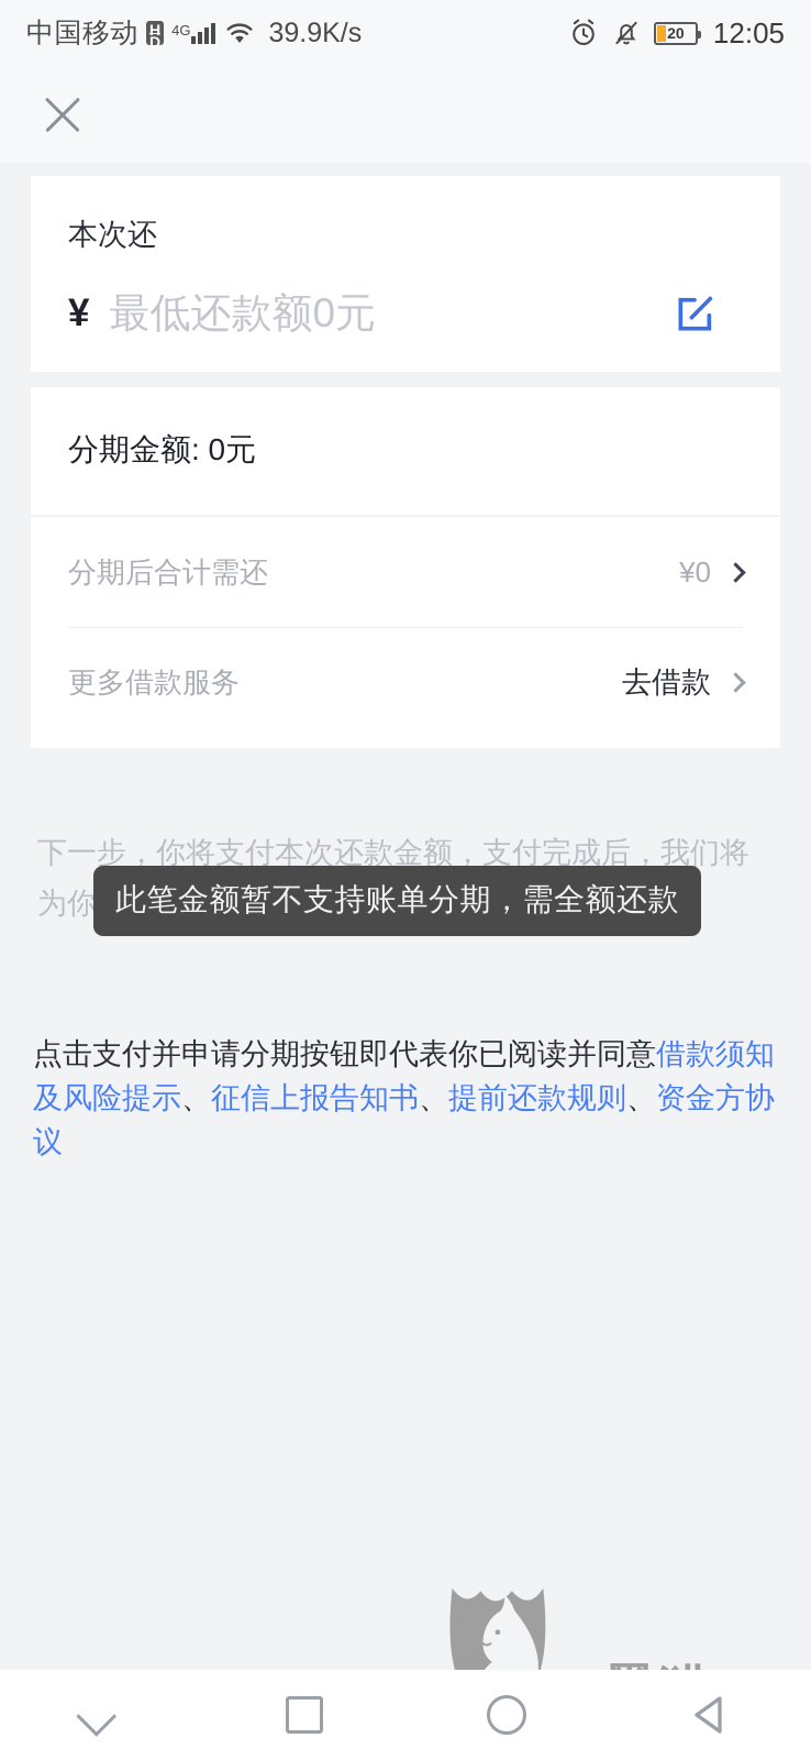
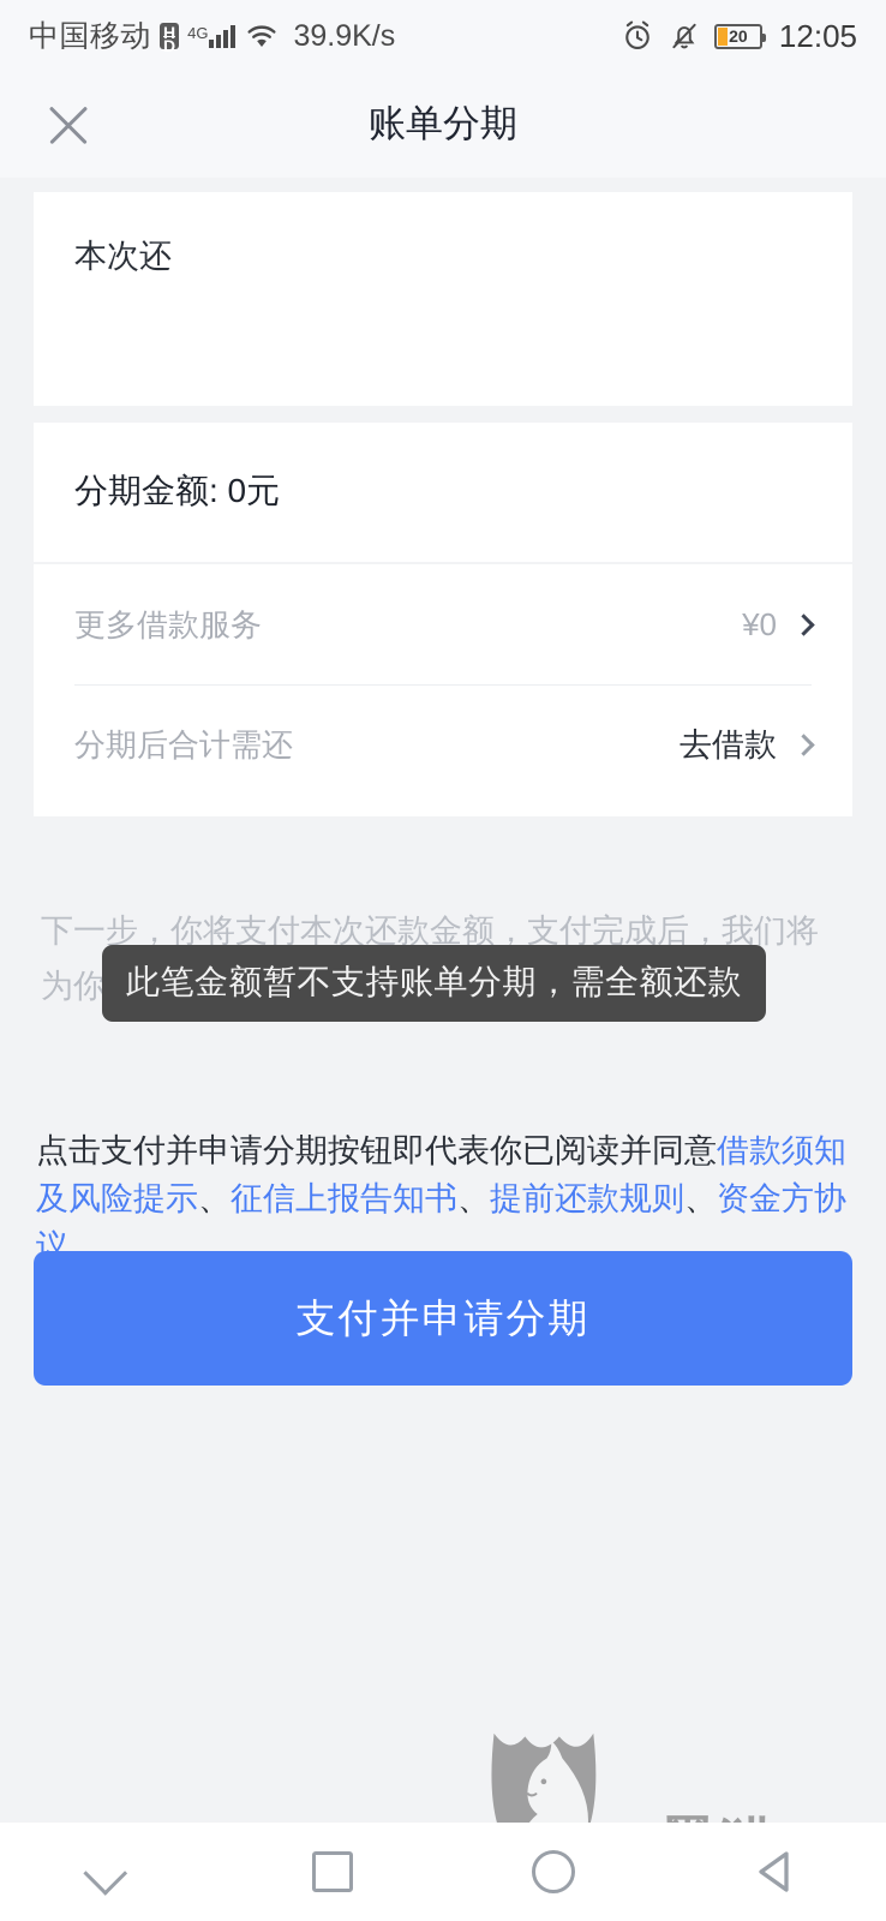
  中国移动
  H
  D
  4G
  39.9K/s
  20
  12:05
+ 账单分期
  本次还
- ¥
- 最低还款额0元
  分期金额: 0元
- 分期后合计需还
+ 更多借款服务
  ¥0
- 更多借款服务
+ 分期后合计需还
  去借款
  下一步，你将支付本次还款金额，支付完成后，我们将为你
  此笔金额暂不支持账单分期，需全额还款
  点击支付并申请分期按钮即代表你已阅读并同意借款须知及风险提示、征信上报告知书、提前还款规则、资金方协议
+ 支付并申请分期
